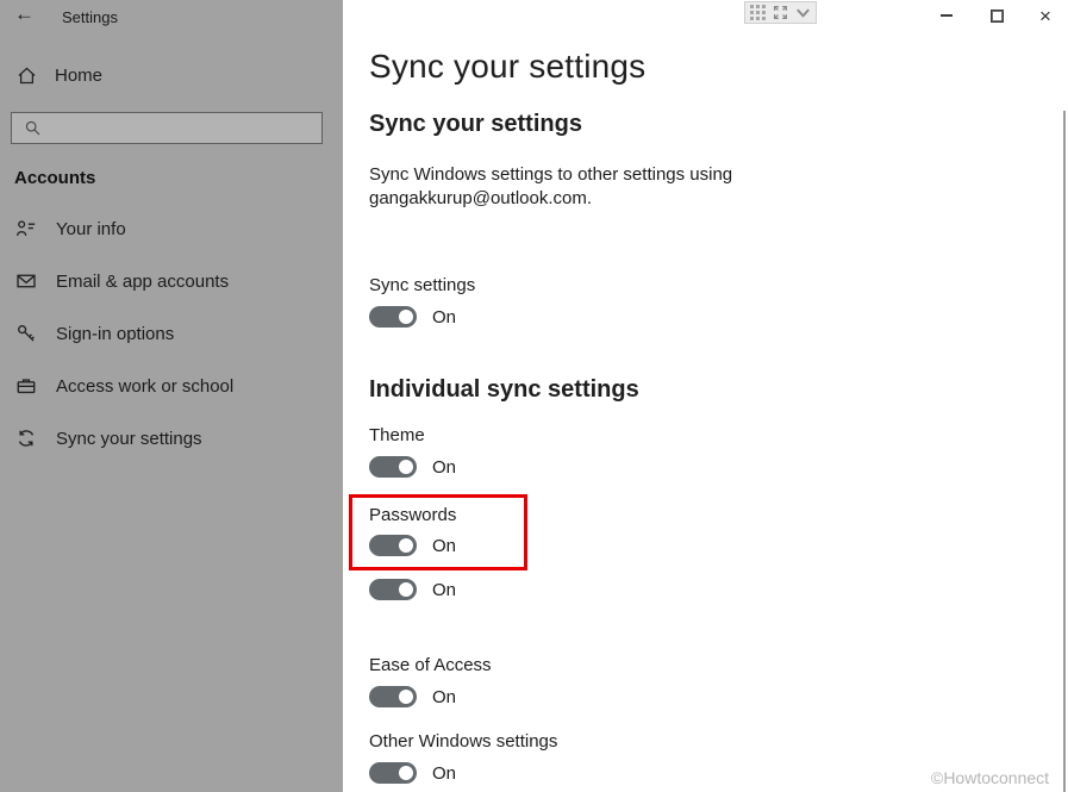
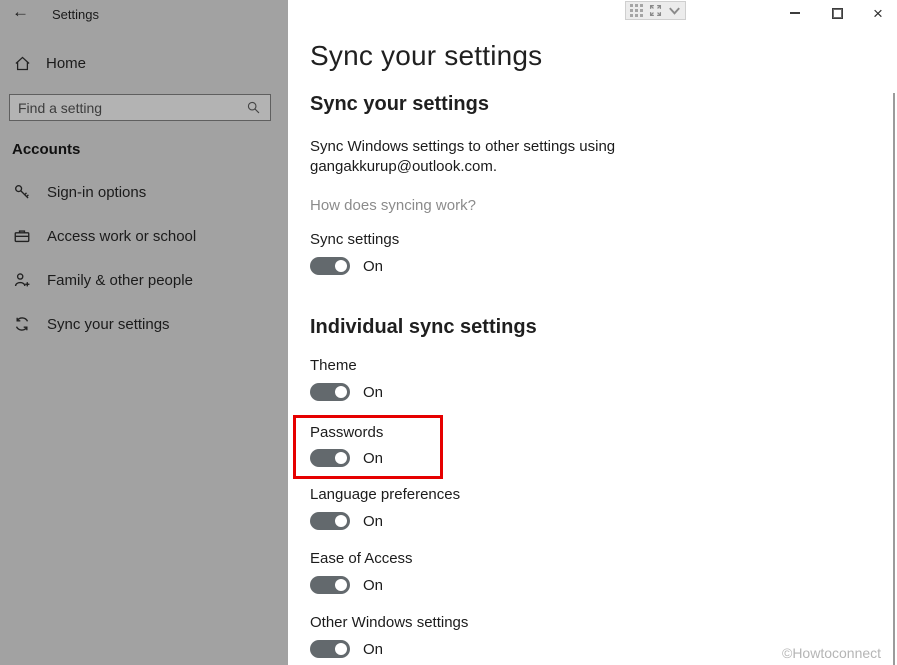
  ←
  Settings
  Home
+ Find a setting
  Accounts
- Your info
- Email & app accounts
  Sign-in options
  Access work or school
+ Family & other people
  Sync your settings
  ×
  Sync your settings
  Sync your settings
  Sync Windows settings to other settings using gangakkurup@outlook.com.
+ How does syncing work?
  Sync settings
  On
  Individual sync settings
  Theme
  On
  Passwords
  On
+ Language preferences
  On
  Ease of Access
  On
  Other Windows settings
  On
  ©Howtoconnect
